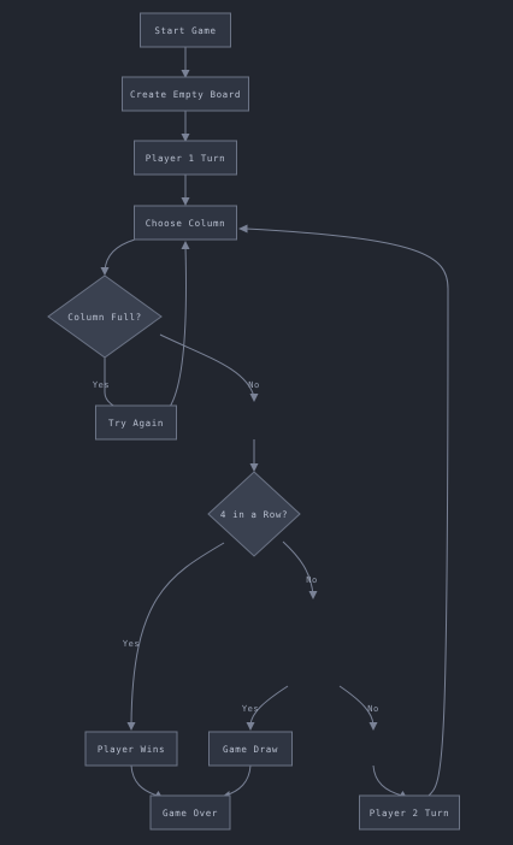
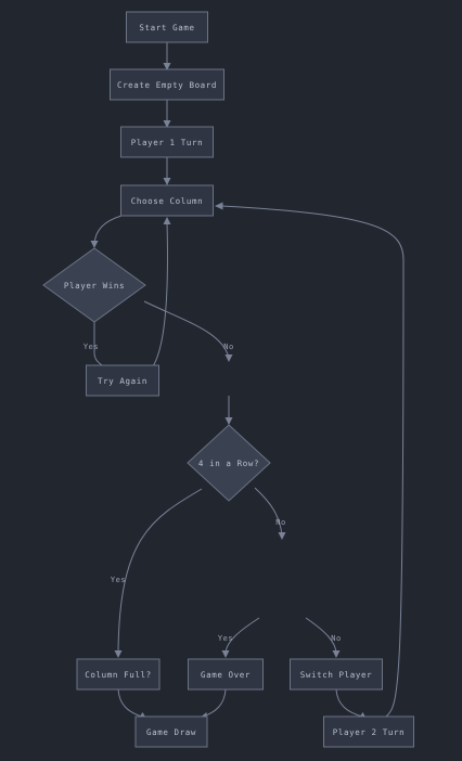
  Yes
  No
  Yes
  No
  Yes
  No
  Start Game
  Create Empty Board
  Player 1 Turn
  Choose Column
- Column Full?
+ Player Wins
  Try Again
  4 in a Row?
- Player Wins
+ Column Full?
- Game Draw
+ Game Over
+ Switch Player
- Game Over
+ Game Draw
  Player 2 Turn
